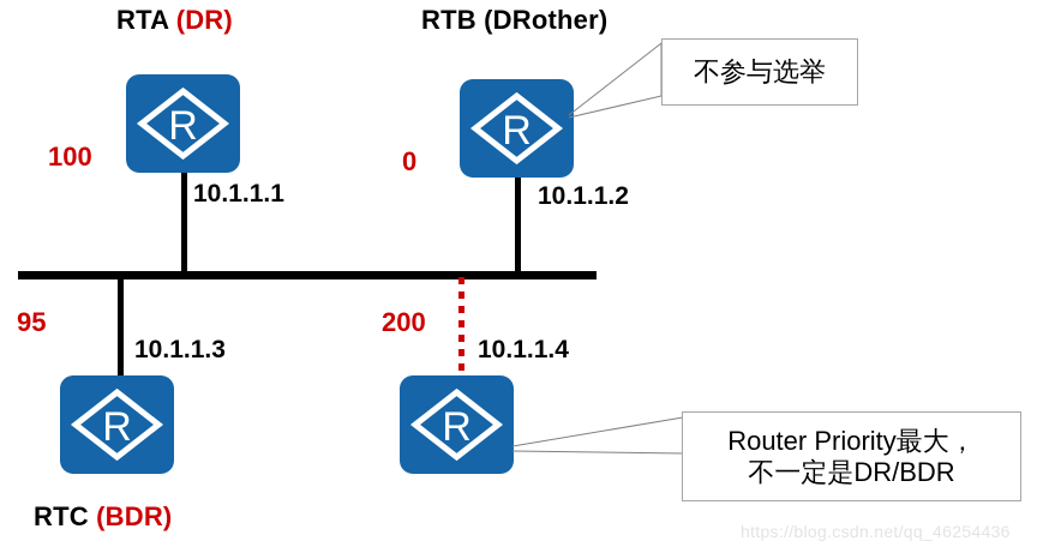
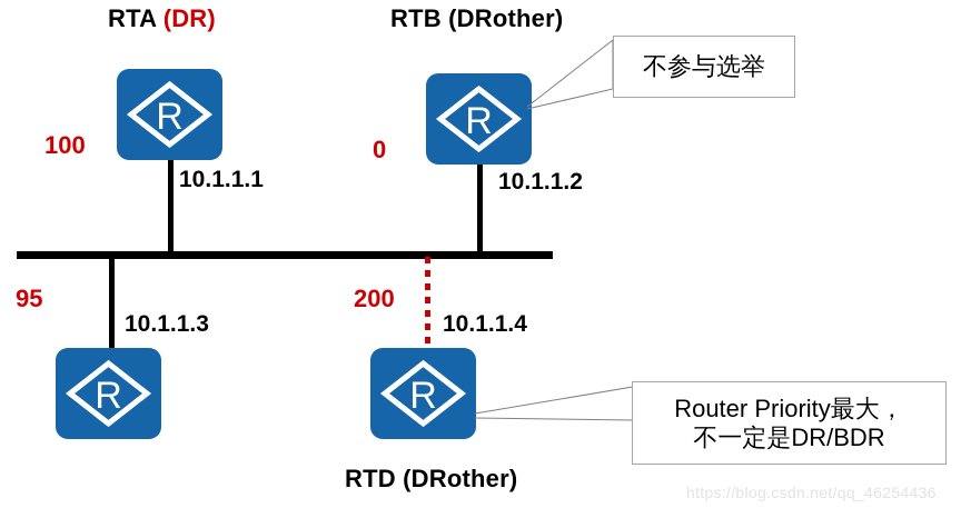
  RTA (DR)
  R
  100
  10.1.1.1
  RTB (DRother)
  R
  0
  10.1.1.2
  R
  95
  10.1.1.3
- RTC (BDR)
  R
  200
  10.1.1.4
+ RTD (DRother)
  不参与选举
  Router Priority最大，
  不一定是DR/BDR
  https://blog.csdn.net/qq_46254436
